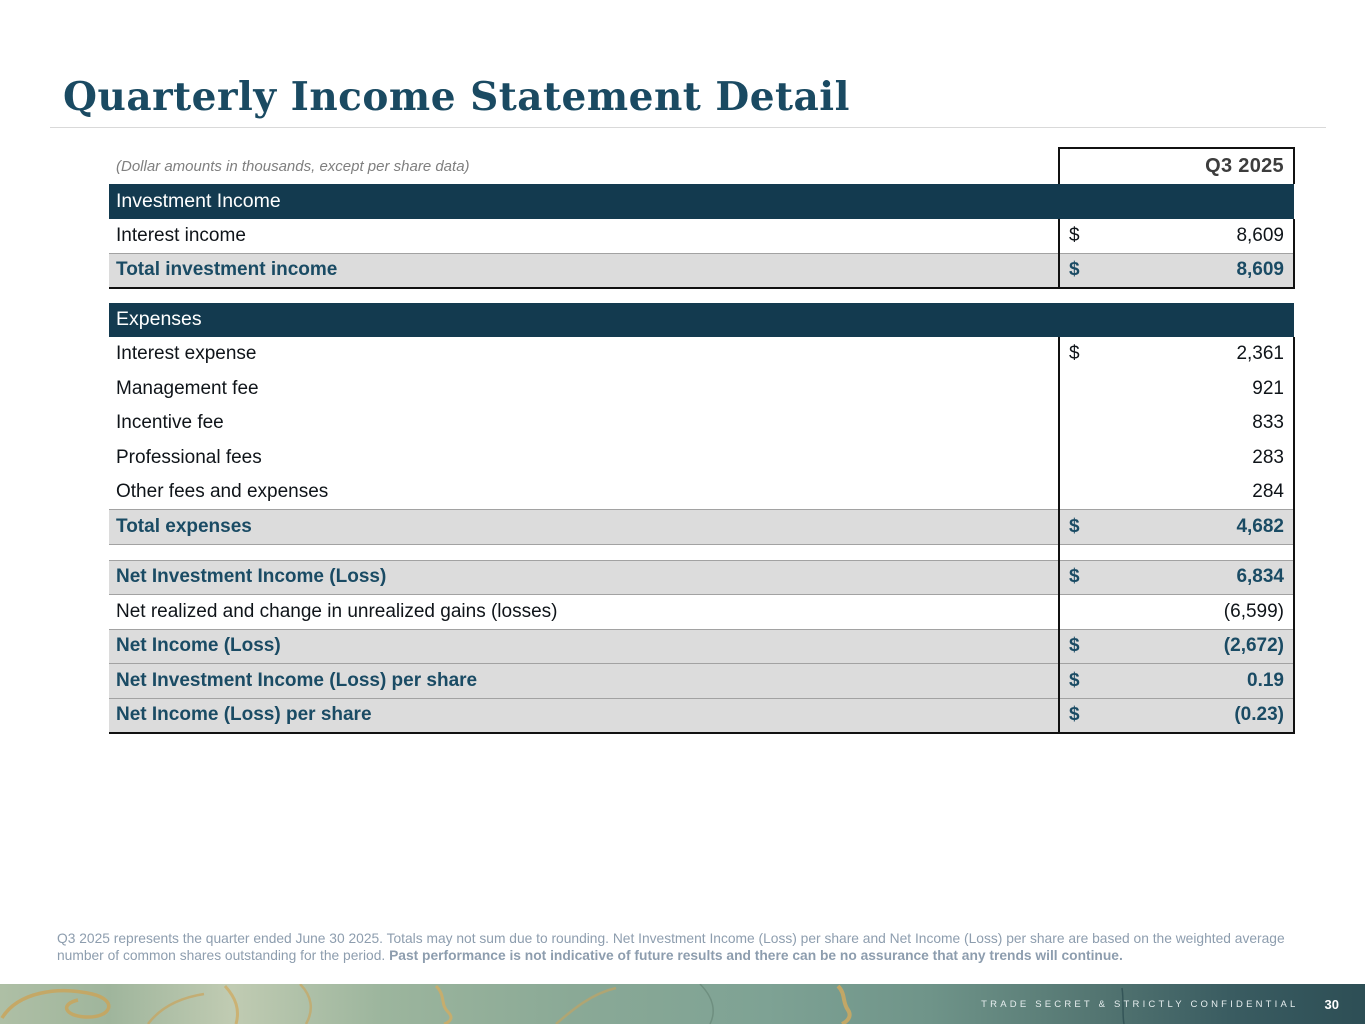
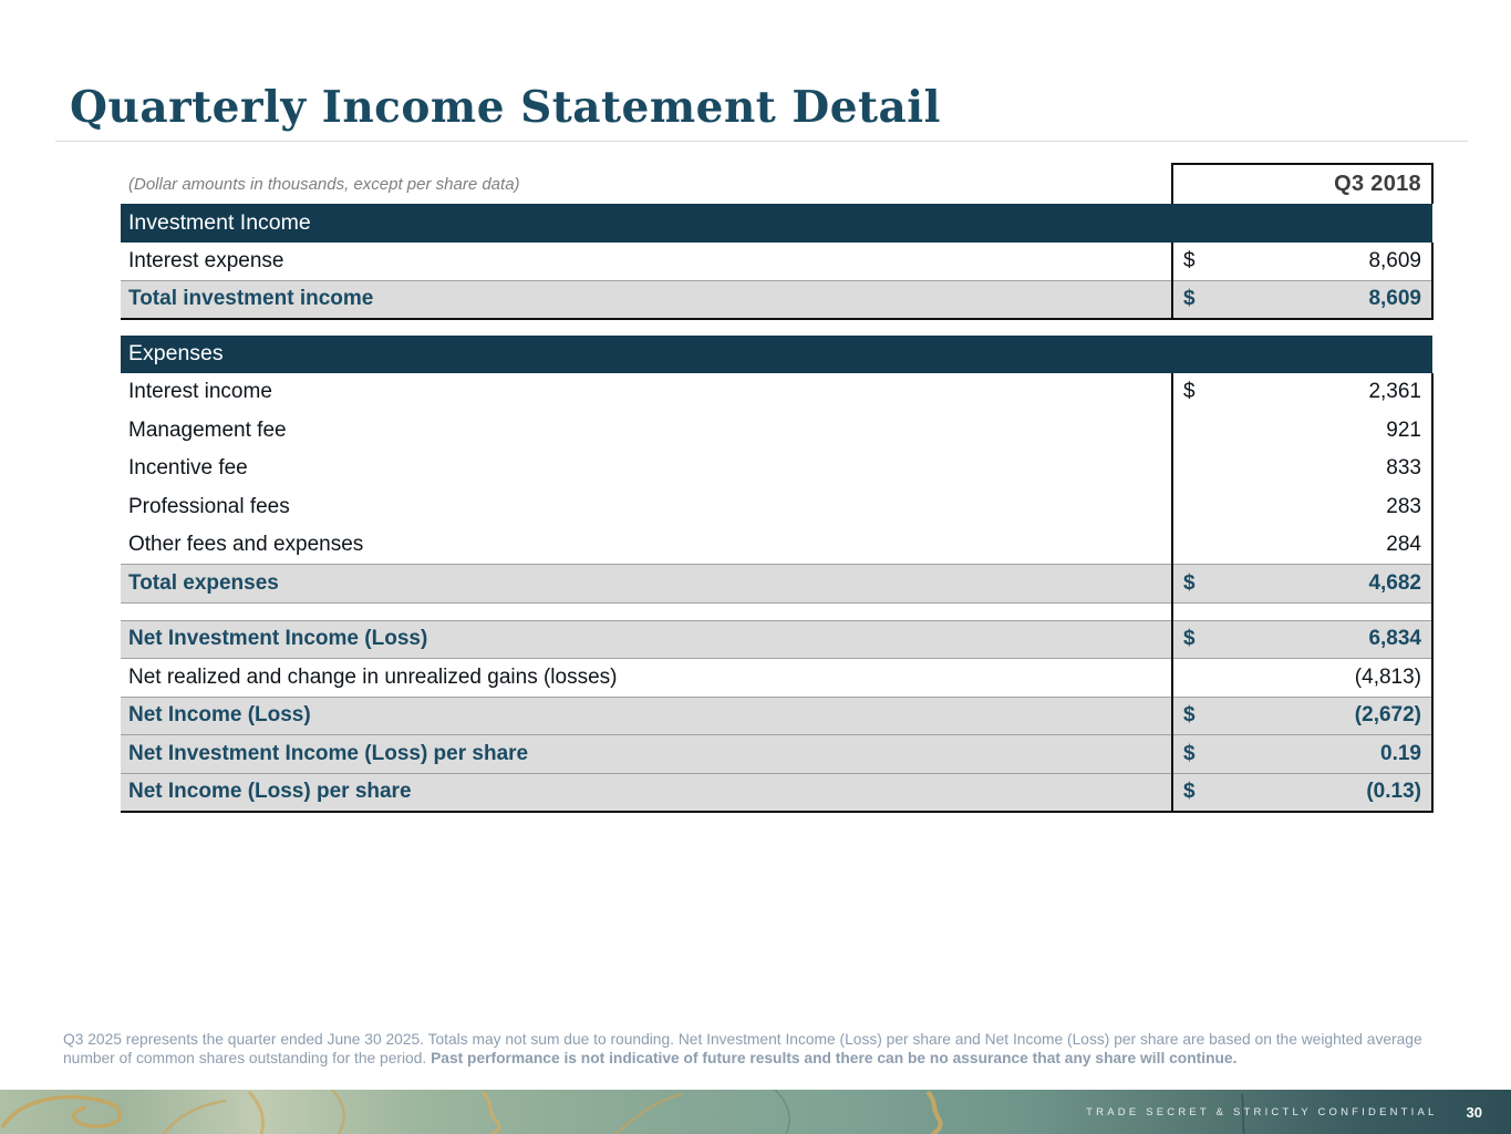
  Quarterly Income Statement Detail
- (Dollar amounts in thousands, except per share data)	Q3 2025
+ (Dollar amounts in thousands, except per share data)	Q3 2018
  Investment Income
- Interest income	$ 8,609
+ Interest expense	$ 8,609
  Total investment income	$ 8,609
  Expenses
- Interest expense	$ 2,361
+ Interest income	$ 2,361
  Management fee	921
  Incentive fee	833
  Professional fees	283
  Other fees and expenses	284
  Total expenses	$ 4,682
  Net Investment Income (Loss)	$ 6,834
- Net realized and change in unrealized gains (losses)	(6,599)
+ Net realized and change in unrealized gains (losses)	(4,813)
  Net Income (Loss)	$ (2,672)
  Net Investment Income (Loss) per share	$ 0.19
- Net Income (Loss) per share	$ (0.23)
+ Net Income (Loss) per share	$ (0.13)
- Q3 2025 represents the quarter ended June 30 2025. Totals may not sum due to rounding. Net Investment Income (Loss) per share and Net Income (Loss) per share are based on the weighted average number of common shares outstanding for the period. Past performance is not indicative of future results and there can be no assurance that any trends will continue.
+ Q3 2025 represents the quarter ended June 30 2025. Totals may not sum due to rounding. Net Investment Income (Loss) per share and Net Income (Loss) per share are based on the weighted average number of common shares outstanding for the period. Past performance is not indicative of future results and there can be no assurance that any share will continue.
  TRADE SECRET & STRICTLY CONFIDENTIAL
  30
